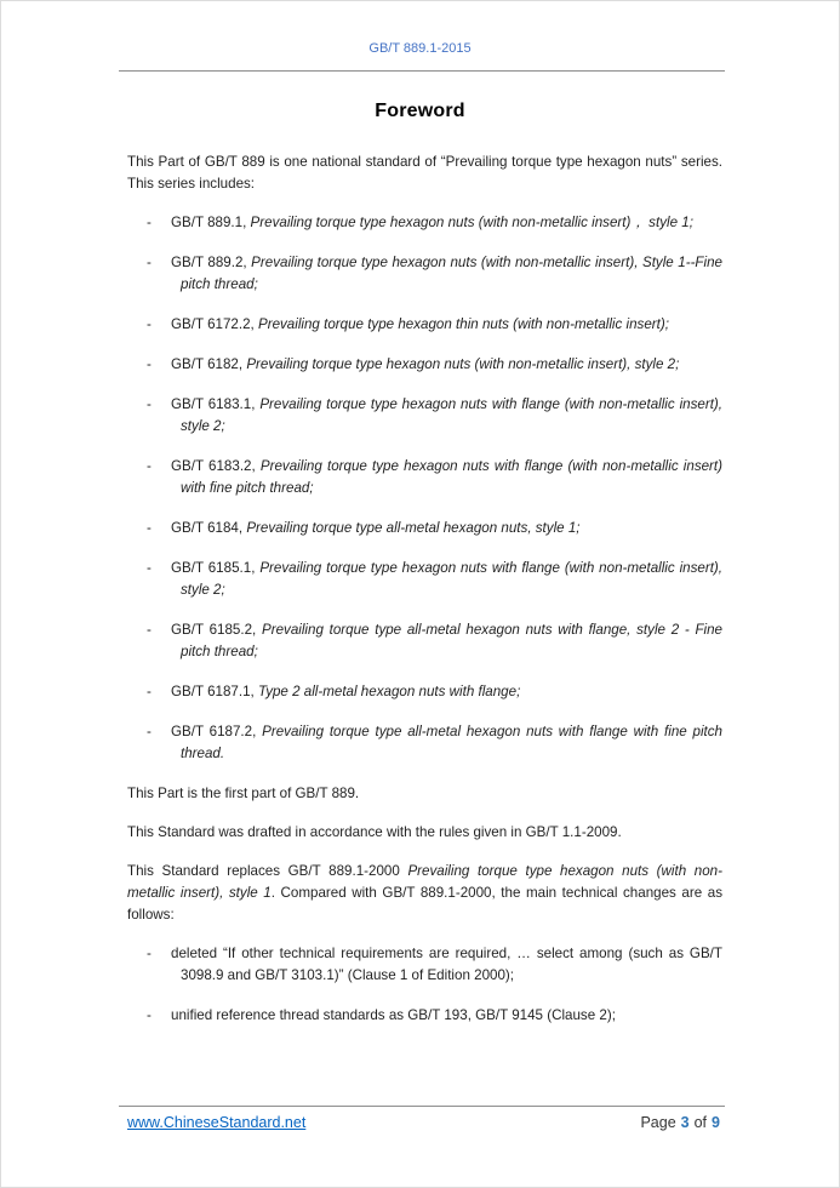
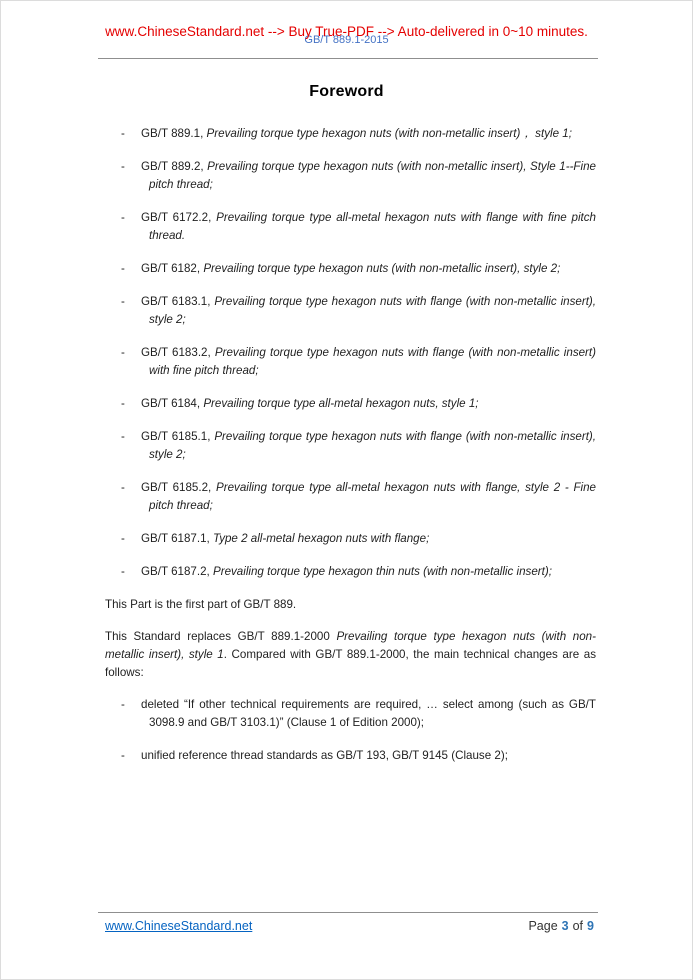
+ www.ChineseStandard.net --> Buy True-PDF --> Auto-delivered in 0~10 minutes.
  GB/T 889.1-2015
  Foreword
- This Part of GB/T 889 is one national standard of “Prevailing torque type hexagon nuts” series. This series includes:
  -
  GB/T 889.1, Prevailing torque type hexagon nuts (with non-metallic insert)， style 1;
  -
  GB/T 889.2, Prevailing torque type hexagon nuts (with non-metallic insert), Style 1--Fine pitch thread;
  -
- GB/T 6172.2, Prevailing torque type hexagon thin nuts (with non-metallic insert);
+ GB/T 6172.2, Prevailing torque type all-metal hexagon nuts with flange with fine pitch thread.
  -
  GB/T 6182, Prevailing torque type hexagon nuts (with non-metallic insert), style 2;
  -
  GB/T 6183.1, Prevailing torque type hexagon nuts with flange (with non-metallic insert), style 2;
  -
  GB/T 6183.2, Prevailing torque type hexagon nuts with flange (with non-metallic insert) with fine pitch thread;
  -
  GB/T 6184, Prevailing torque type all-metal hexagon nuts, style 1;
  -
  GB/T 6185.1, Prevailing torque type hexagon nuts with flange (with non-metallic insert), style 2;
  -
  GB/T 6185.2, Prevailing torque type all-metal hexagon nuts with flange, style 2 - Fine pitch thread;
  -
  GB/T 6187.1, Type 2 all-metal hexagon nuts with flange;
  -
- GB/T 6187.2, Prevailing torque type all-metal hexagon nuts with flange with fine pitch thread.
+ GB/T 6187.2, Prevailing torque type hexagon thin nuts (with non-metallic insert);
  This Part is the first part of GB/T 889.
- This Standard was drafted in accordance with the rules given in GB/T 1.1-2009.
  This Standard replaces GB/T 889.1-2000 Prevailing torque type hexagon nuts (with non-metallic insert), style 1. Compared with GB/T 889.1-2000, the main technical changes are as follows:
  -
  deleted “If other technical requirements are required, … select among (such as GB/T 3098.9 and GB/T 3103.1)” (Clause 1 of Edition 2000);
  -
  unified reference thread standards as GB/T 193, GB/T 9145 (Clause 2);
  www.ChineseStandard.net
  Page
  3
  of
  9
